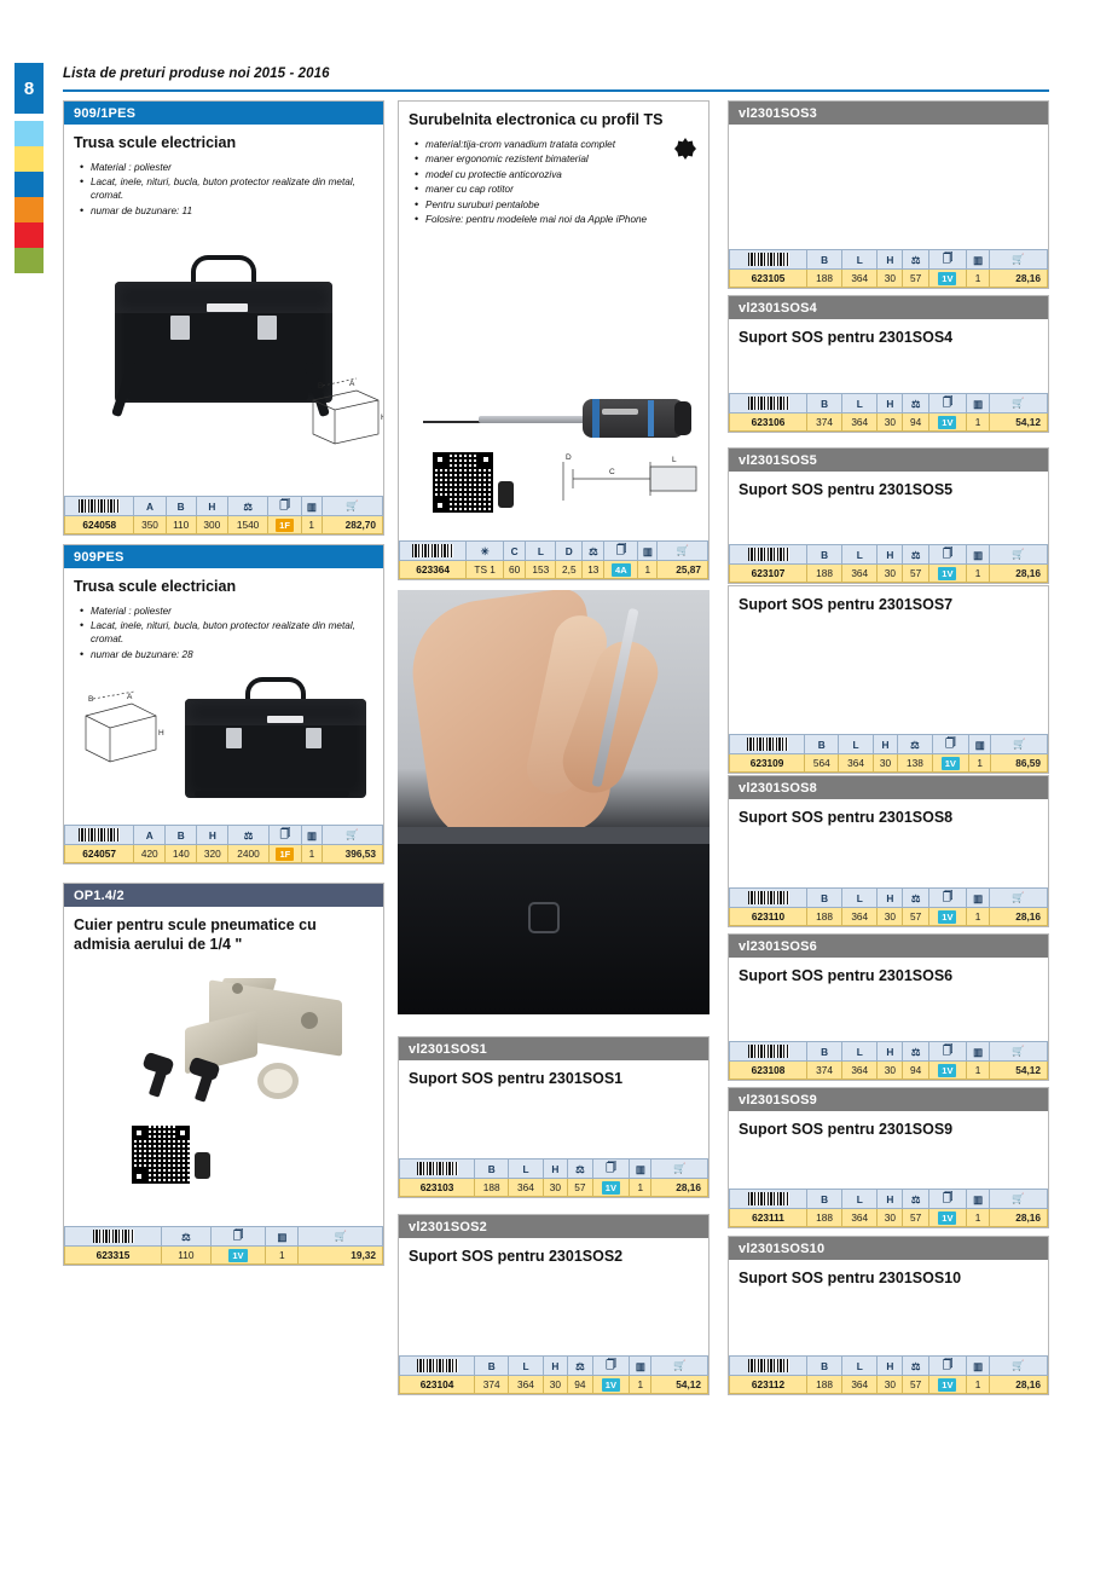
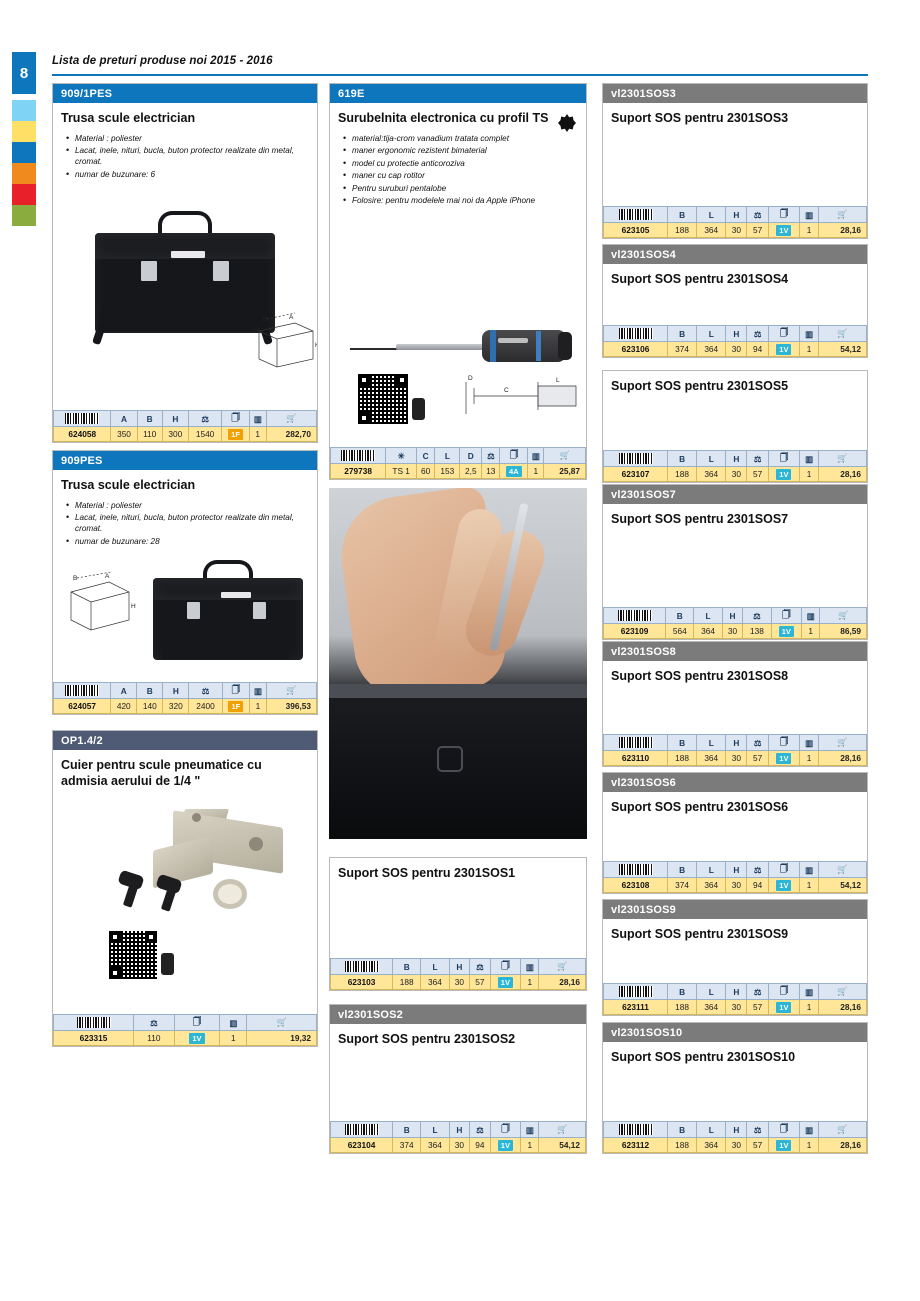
  8
  Lista de preturi produse noi 2015 - 2016
  909/1PES
  Trusa scule electrician
  Material : poliester
  Lacat, inele, nituri, bucla, buton protector realizate din metal, cromat.
- numar de buzunare: 11
+ numar de buzunare: 6
  	A	B	H	⚖	🗍	▥	🛒
  624058	350	110	300	1540	1F	1	282,70
  909PES
  Trusa scule electrician
  Material : poliester
  Lacat, inele, nituri, bucla, buton protector realizate din metal, cromat.
  numar de buzunare: 28
  	A	B	H	⚖	🗍	▥	🛒
  624057	420	140	320	2400	1F	1	396,53
  OP1.4/2
  Cuier pentru scule pneumatice cu admisia aerului de 1/4 "
  	⚖	🗍	▥	🛒
  623315	110	1V	1	19,32
+ 619E
  Surubelnita electronica cu profil TS
  material:tija-crom vanadium tratata complet
  maner ergonomic rezistent bimaterial
  model cu protectie anticoroziva
  maner cu cap rotitor
  Pentru suruburi pentalobe
  Folosire: pentru modelele mai noi da Apple iPhone
  	✳	C	L	D	⚖	🗍	▥	🛒
- 623364	TS 1	60	153	2,5	13	4A	1	25,87
+ 279738	TS 1	60	153	2,5	13	4A	1	25,87
- vl2301SOS1
  Suport SOS pentru 2301SOS1
  	B	L	H	⚖	🗍	▥	🛒
  623103	188	364	30	57	1V	1	28,16
  vl2301SOS2
  Suport SOS pentru 2301SOS2
  	B	L	H	⚖	🗍	▥	🛒
  623104	374	364	30	94	1V	1	54,12
  vl2301SOS3
+ Suport SOS pentru 2301SOS3
  	B	L	H	⚖	🗍	▥	🛒
  623105	188	364	30	57	1V	1	28,16
  vl2301SOS4
  Suport SOS pentru 2301SOS4
  	B	L	H	⚖	🗍	▥	🛒
  623106	374	364	30	94	1V	1	54,12
- vl2301SOS5
  Suport SOS pentru 2301SOS5
  	B	L	H	⚖	🗍	▥	🛒
  623107	188	364	30	57	1V	1	28,16
+ vl2301SOS7
  Suport SOS pentru 2301SOS7
  	B	L	H	⚖	🗍	▥	🛒
  623109	564	364	30	138	1V	1	86,59
  vl2301SOS8
  Suport SOS pentru 2301SOS8
  	B	L	H	⚖	🗍	▥	🛒
  623110	188	364	30	57	1V	1	28,16
  vl2301SOS6
  Suport SOS pentru 2301SOS6
  	B	L	H	⚖	🗍	▥	🛒
  623108	374	364	30	94	1V	1	54,12
  vl2301SOS9
  Suport SOS pentru 2301SOS9
  	B	L	H	⚖	🗍	▥	🛒
  623111	188	364	30	57	1V	1	28,16
  vl2301SOS10
  Suport SOS pentru 2301SOS10
  	B	L	H	⚖	🗍	▥	🛒
  623112	188	364	30	57	1V	1	28,16
